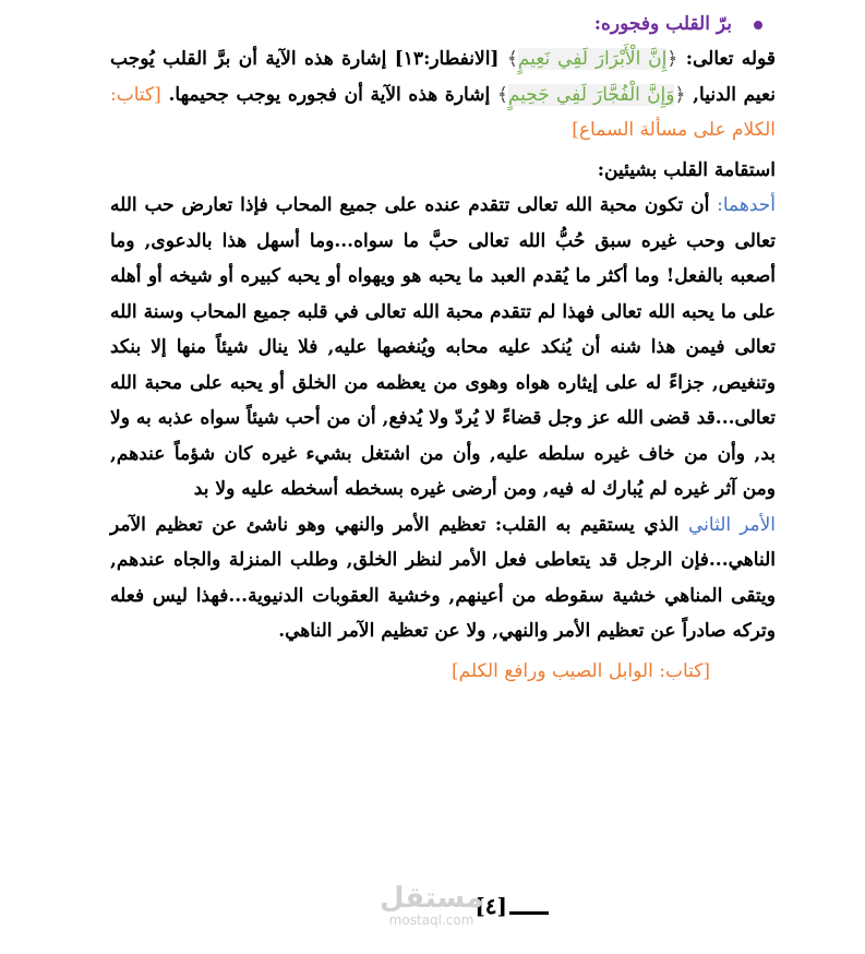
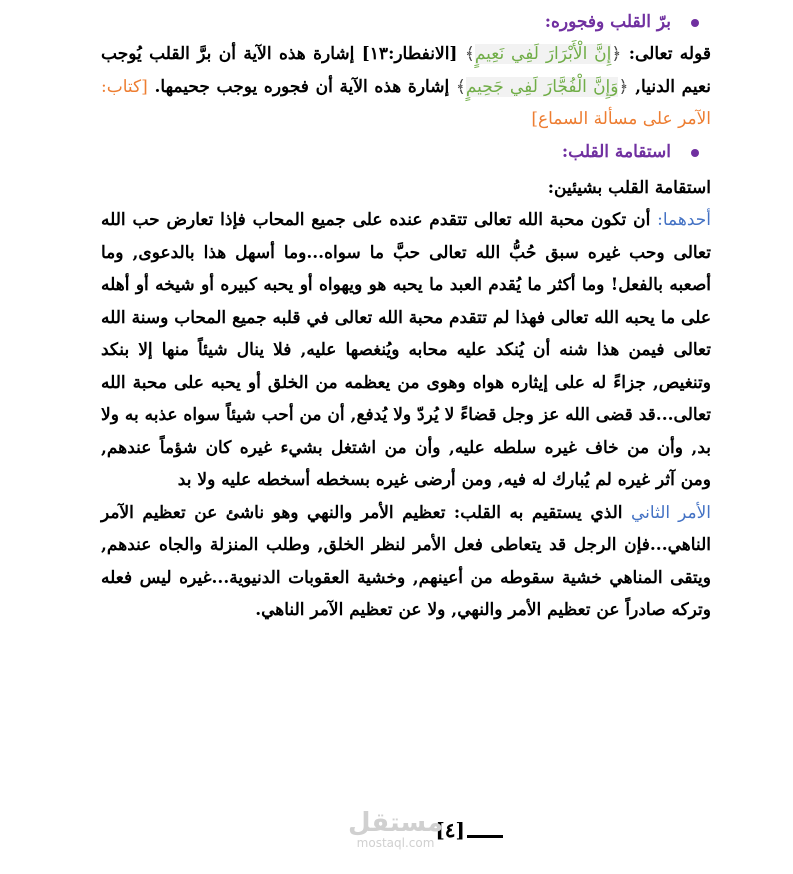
  برّ القلب وفجوره:
- قوله تعالى: ﴿إِنَّ الْأَبْرَارَ لَفِي نَعِيمٍ﴾ [الانفطار:١٣] إشارة هذه الآية أن برَّ القلب يُوجب نعيم الدنيا, ﴿وَإِنَّ الْفُجَّارَ لَفِي جَحِيمٍ﴾ إشارة هذه الآية أن فجوره يوجب جحيمها. [كتاب: الكلام على مسألة السماع]
+ قوله تعالى: ﴿إِنَّ الْأَبْرَارَ لَفِي نَعِيمٍ﴾ [الانفطار:١٣] إشارة هذه الآية أن برَّ القلب يُوجب نعيم الدنيا, ﴿وَإِنَّ الْفُجَّارَ لَفِي جَحِيمٍ﴾ إشارة هذه الآية أن فجوره يوجب جحيمها. [كتاب: الآمر على مسألة السماع]
+ استقامة القلب:
  استقامة القلب بشيئين:
  أحدهما: أن تكون محبة الله تعالى تتقدم عنده على جميع المحاب فإذا تعارض حب الله تعالى وحب غيره سبق حُبُّ الله تعالى حبَّ ما سواه...وما أسهل هذا بالدعوى, وما أصعبه بالفعل! وما أكثر ما يُقدم العبد ما يحبه هو ويهواه أو يحبه كبيره أو شيخه أو أهله على ما يحبه الله تعالى فهذا لم تتقدم محبة الله تعالى في قلبه جميع المحاب وسنة الله تعالى فيمن هذا شنه أن يُنكد عليه محابه ويُنغصها عليه, فلا ينال شيئاً منها إلا بنكد وتنغيص, جزاءً له على إيثاره هواه وهوى من يعظمه من الخلق أو يحبه على محبة الله تعالى...قد قضى الله عز وجل قضاءً لا يُردّ ولا يُدفع, أن من أحب شيئاً سواه عذبه به ولا بد, وأن من خاف غيره سلطه عليه, وأن من اشتغل بشيء غيره كان شؤماً عندهم, ومن آثر غيره لم يُبارك له فيه, ومن أرضى غيره بسخطه أسخطه عليه ولا بد
- الأمر الثاني الذي يستقيم به القلب: تعظيم الأمر والنهي وهو ناشئ عن تعظيم الآمر الناهي...فإن الرجل قد يتعاطى فعل الأمر لنظر الخلق, وطلب المنزلة والجاه عندهم, ويتقى المناهي خشية سقوطه من أعينهم, وخشية العقوبات الدنيوية...فهذا ليس فعله وتركه صادراً عن تعظيم الأمر والنهي, ولا عن تعظيم الآمر الناهي.
+ الأمر الثاني الذي يستقيم به القلب: تعظيم الأمر والنهي وهو ناشئ عن تعظيم الآمر الناهي...فإن الرجل قد يتعاطى فعل الأمر لنظر الخلق, وطلب المنزلة والجاه عندهم, ويتقى المناهي خشية سقوطه من أعينهم, وخشية العقوبات الدنيوية...غيره ليس فعله وتركه صادراً عن تعظيم الأمر والنهي, ولا عن تعظيم الآمر الناهي.
- [كتاب: الوابل الصيب ورافع الكلم]
  [٤]
  مستقل
  mostaql.com
